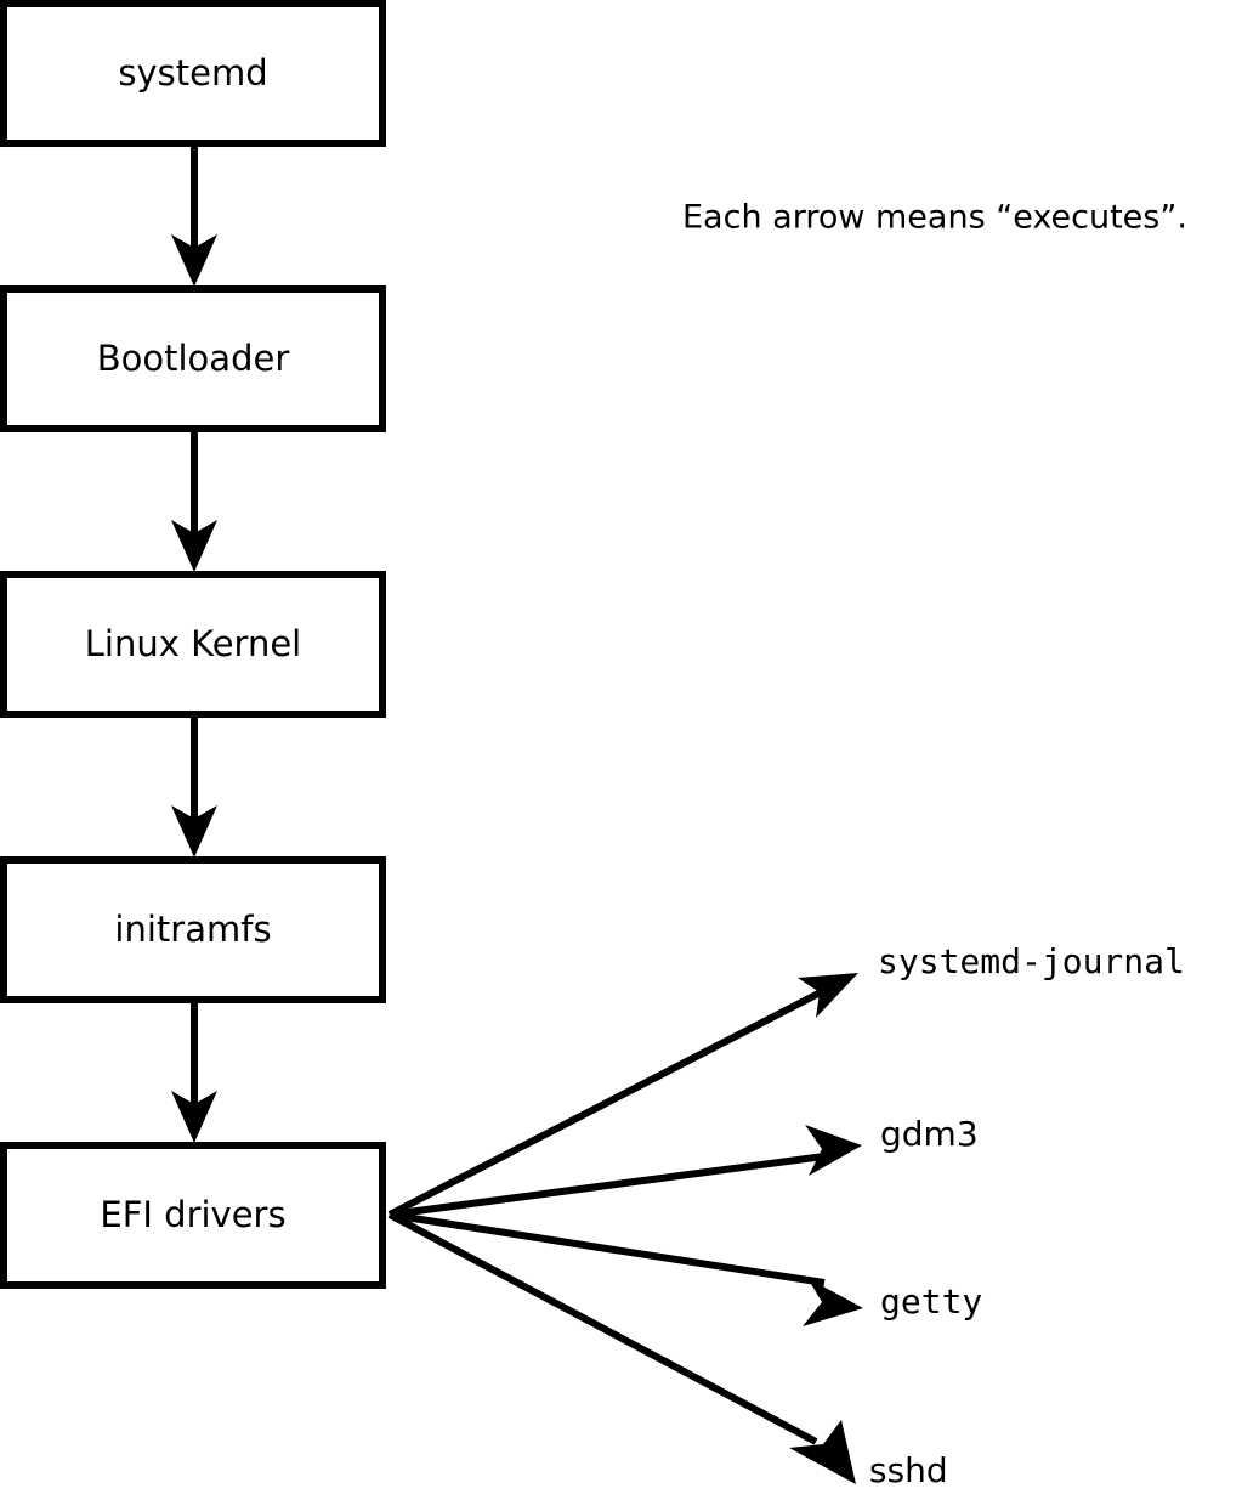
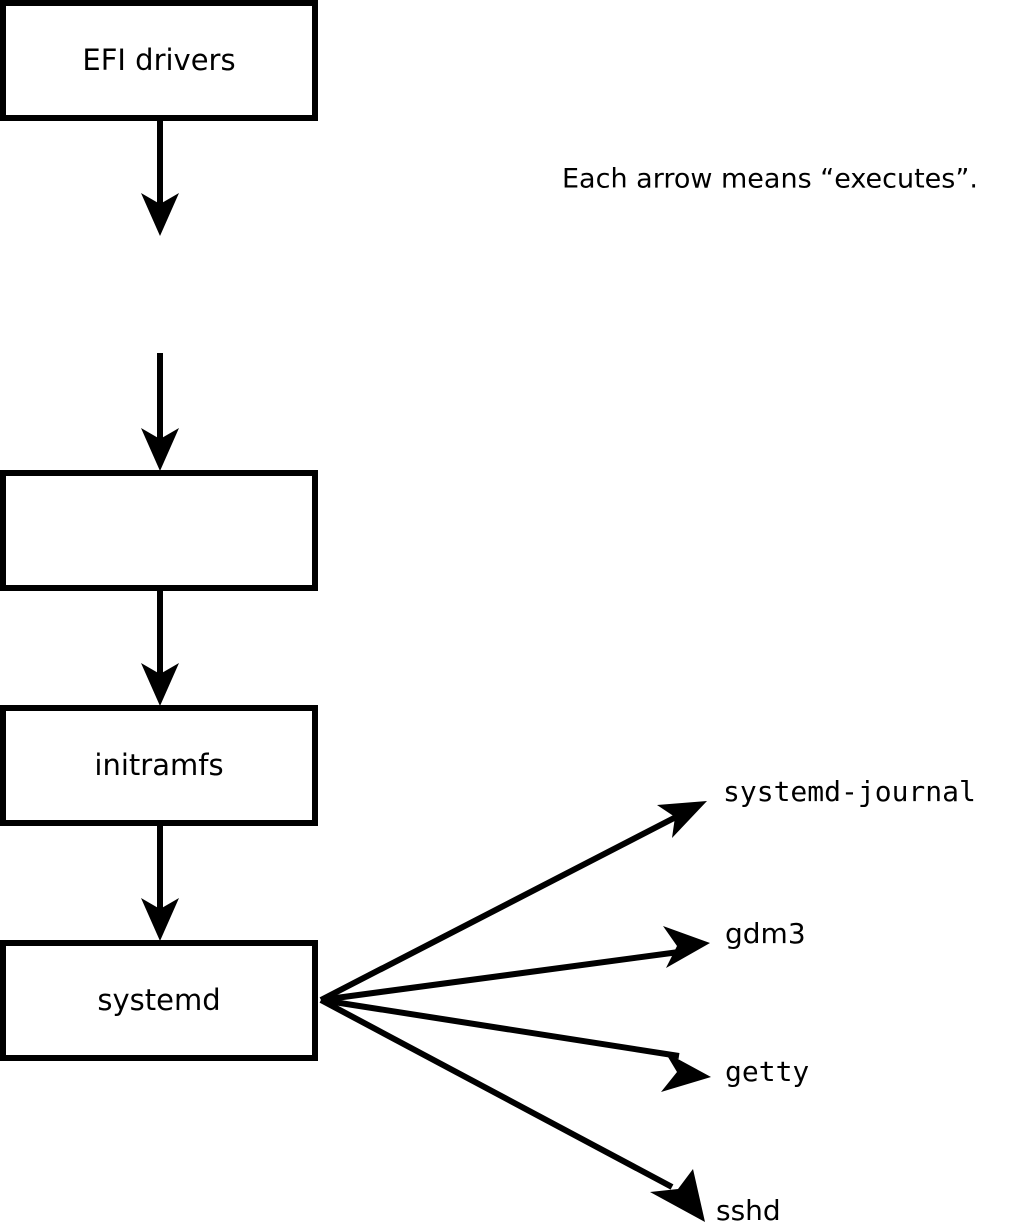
- systemd
+ EFI drivers
- Bootloader
- Linux Kernel
  initramfs
- EFI drivers
+ systemd
  systemd-journal
  gdm3
  getty
  sshd
  Each arrow means “executes”.
